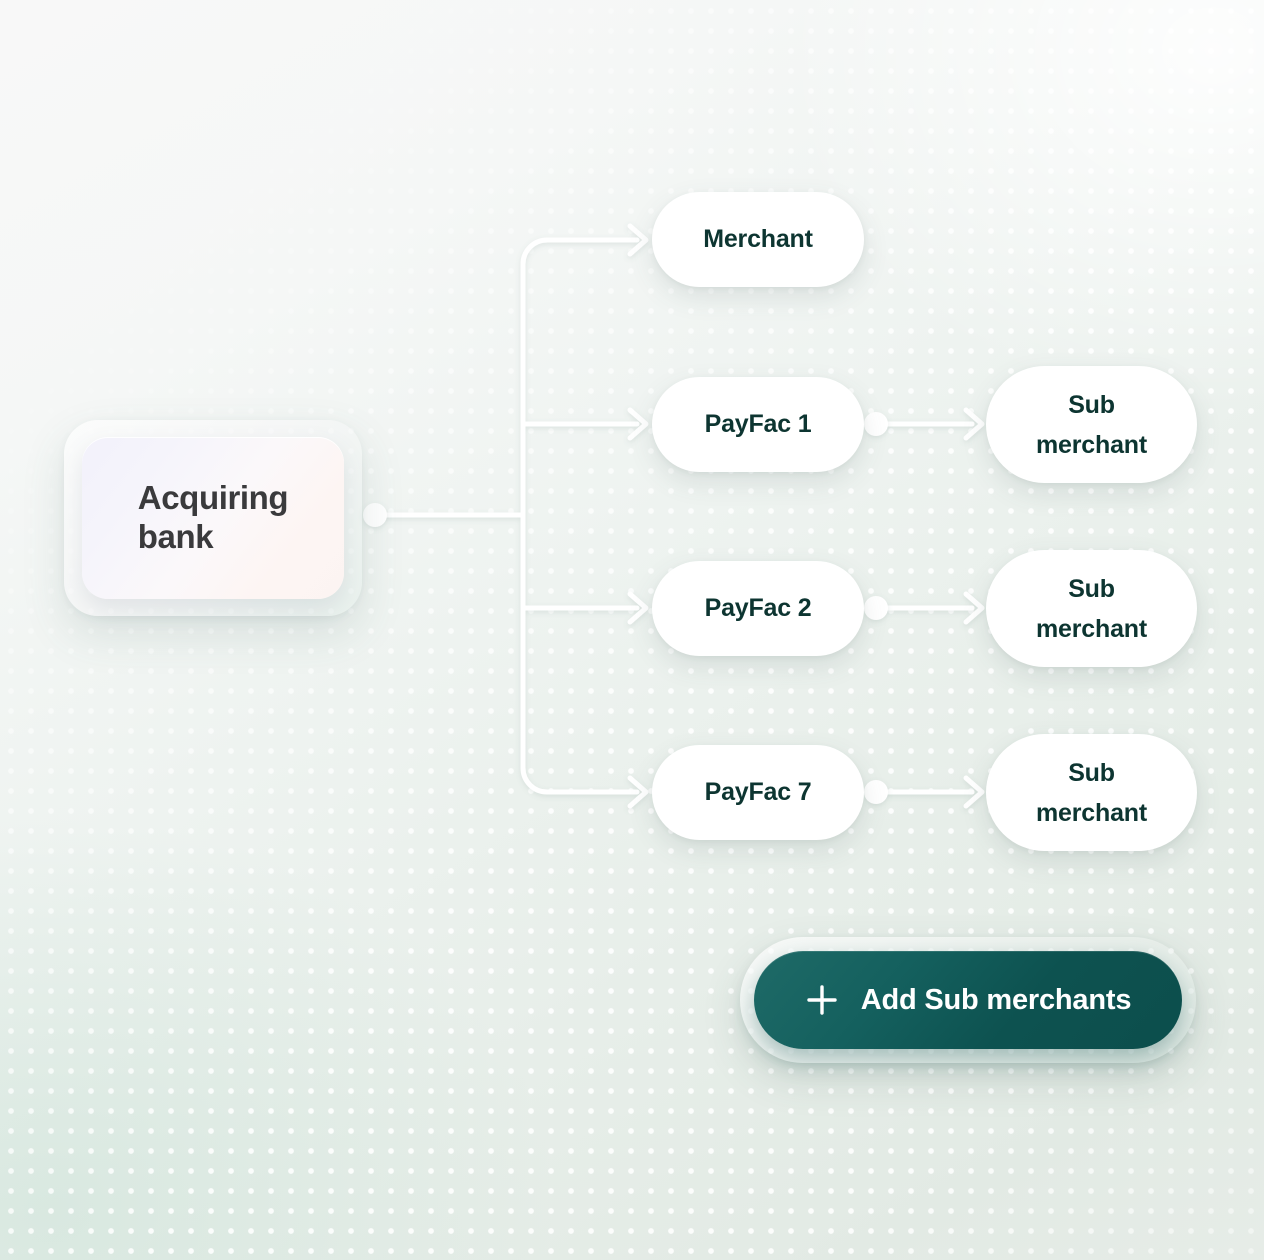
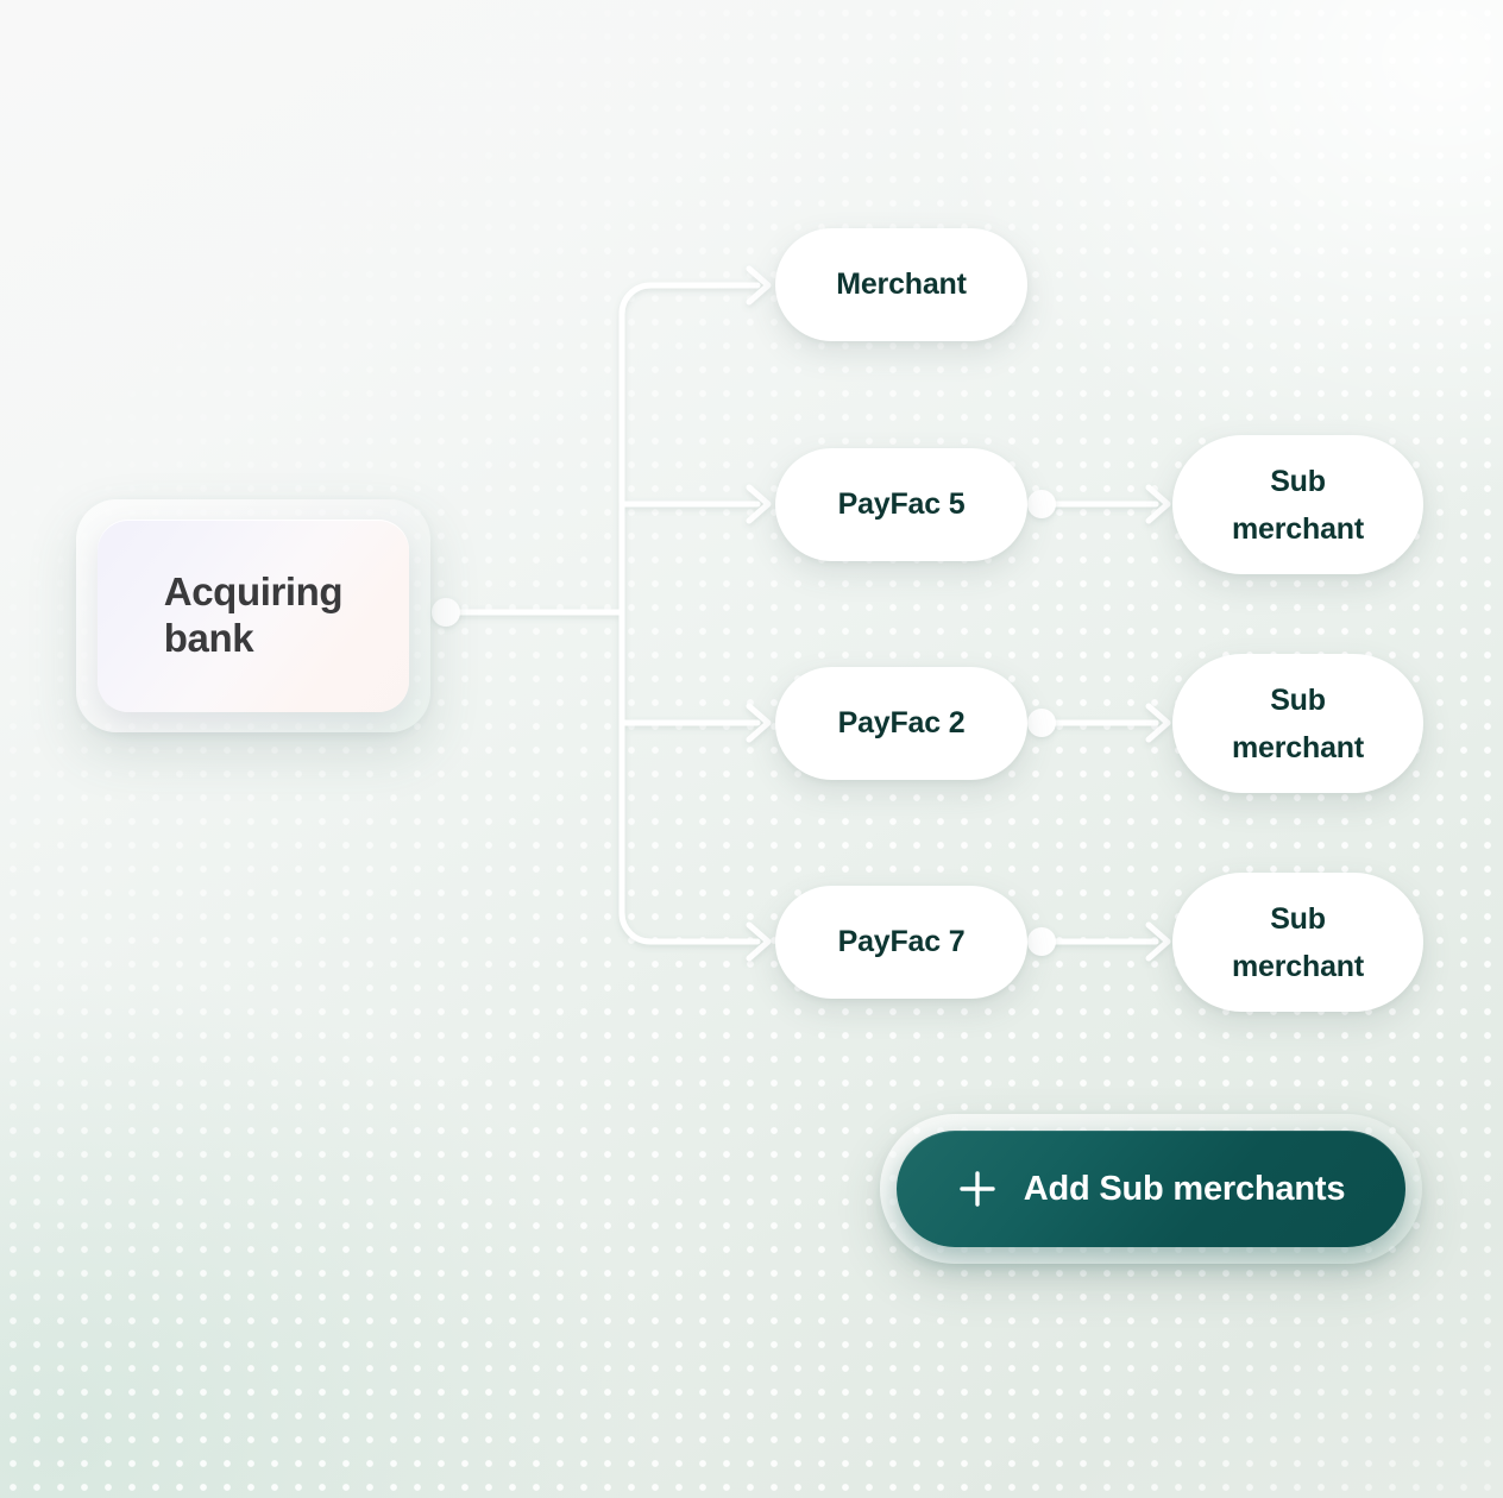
  Acquiring
  bank
  Merchant
- PayFac 1
+ PayFac 5
  PayFac 2
  PayFac 7
  Sub
  merchant
  Sub
  merchant
  Sub
  merchant
  Add Sub merchants
